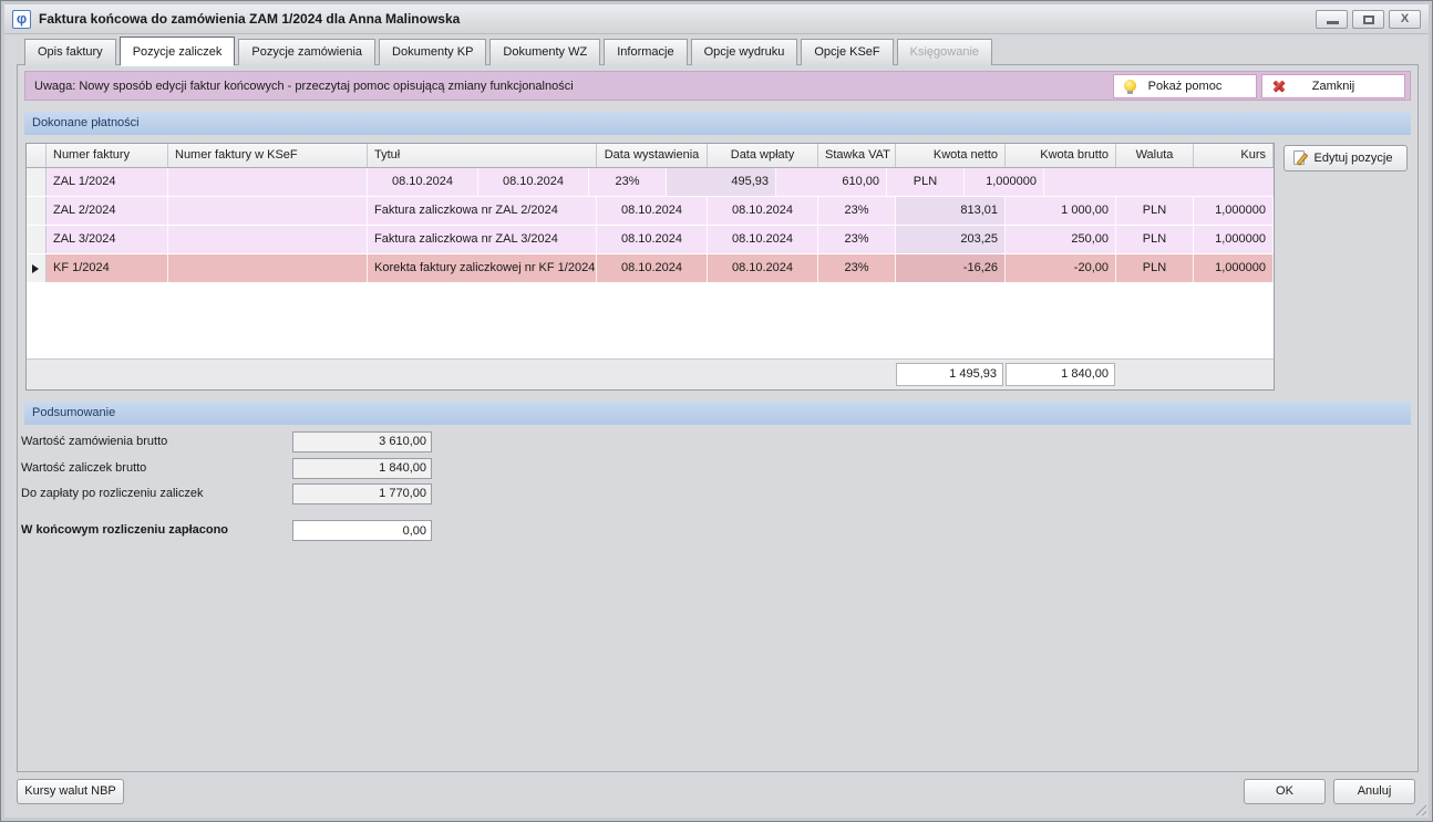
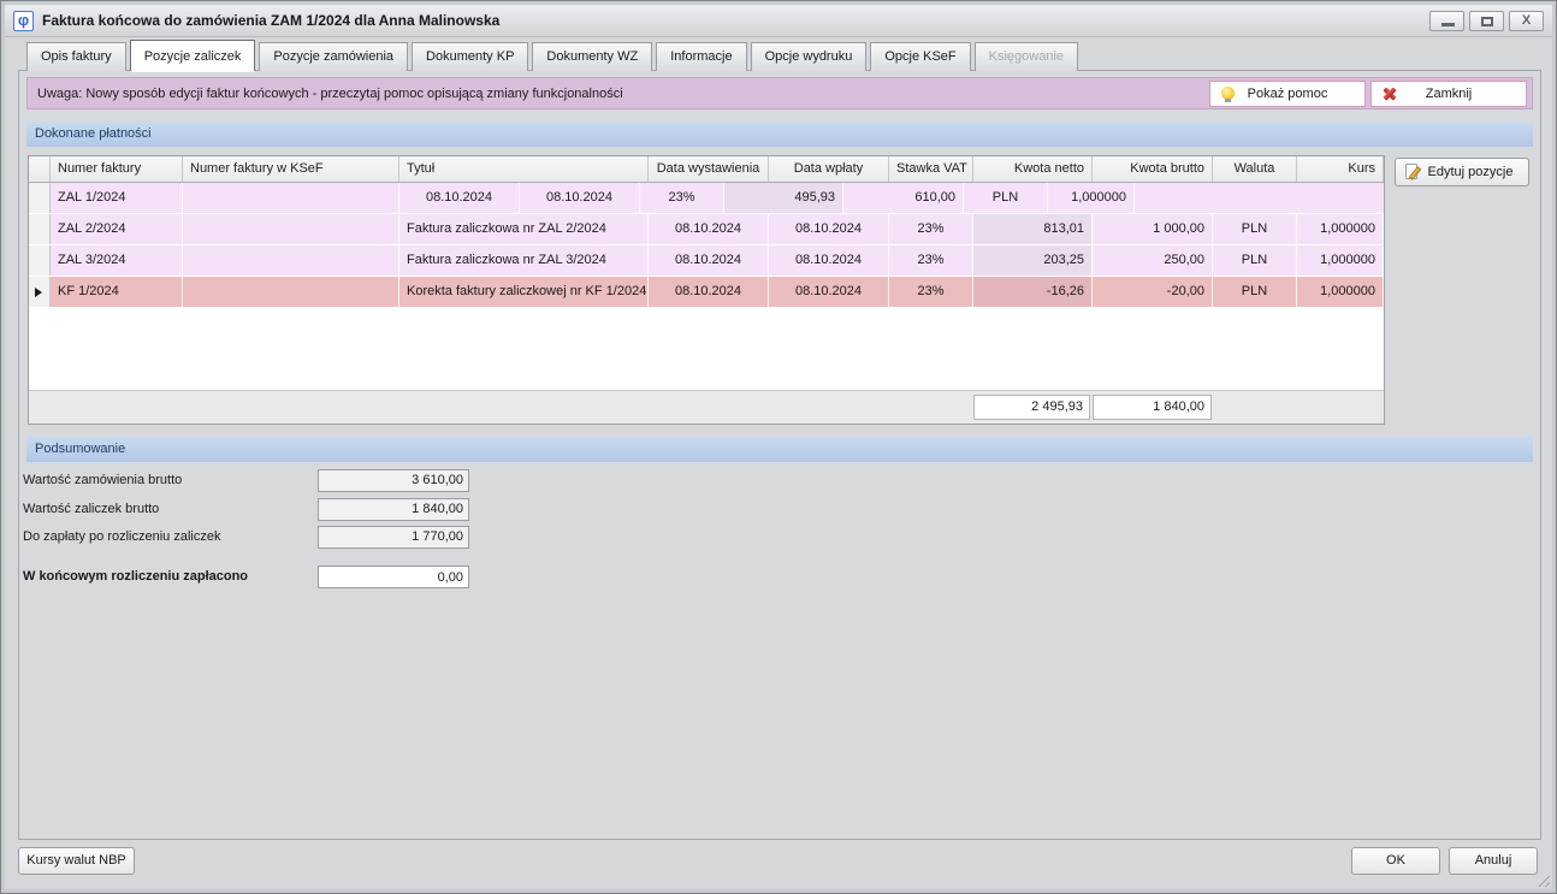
  φ
  Faktura końcowa do zamówienia ZAM 1/2024 dla Anna Malinowska
  X
  Opis faktury
  Pozycje zaliczek
  Pozycje zamówienia
  Dokumenty KP
  Dokumenty WZ
  Informacje
  Opcje wydruku
  Opcje KSeF
  Księgowanie
  Uwaga: Nowy sposób edycji faktur końcowych - przeczytaj pomoc opisującą zmiany funkcjonalności
  Pokaż pomoc
  Zamknij
  Dokonane płatności
  Numer faktury
  Numer faktury w KSeF
  Tytuł
  Data wystawienia
  Data wpłaty
  Stawka VAT
  Kwota netto
  Kwota brutto
  Waluta
  Kurs
  ZAL 1/2024
  08.10.2024
  08.10.2024
  23%
  495,93
  610,00
  PLN
  1,000000
  ZAL 2/2024
  Faktura zaliczkowa nr ZAL 2/2024
  08.10.2024
  08.10.2024
  23%
  813,01
  1 000,00
  PLN
  1,000000
  ZAL 3/2024
  Faktura zaliczkowa nr ZAL 3/2024
  08.10.2024
  08.10.2024
  23%
  203,25
  250,00
  PLN
  1,000000
  KF 1/2024
  Korekta faktury zaliczkowej nr KF 1/2024
  08.10.2024
  08.10.2024
  23%
  -16,26
  -20,00
  PLN
  1,000000
- 1 495,93
+ 2 495,93
  1 840,00
  Edytuj pozycje
  Podsumowanie
  Wartość zamówienia brutto
  3 610,00
  Wartość zaliczek brutto
  1 840,00
  Do zapłaty po rozliczeniu zaliczek
  1 770,00
  W końcowym rozliczeniu zapłacono
  0,00
  Kursy walut NBP
  OK
  Anuluj
